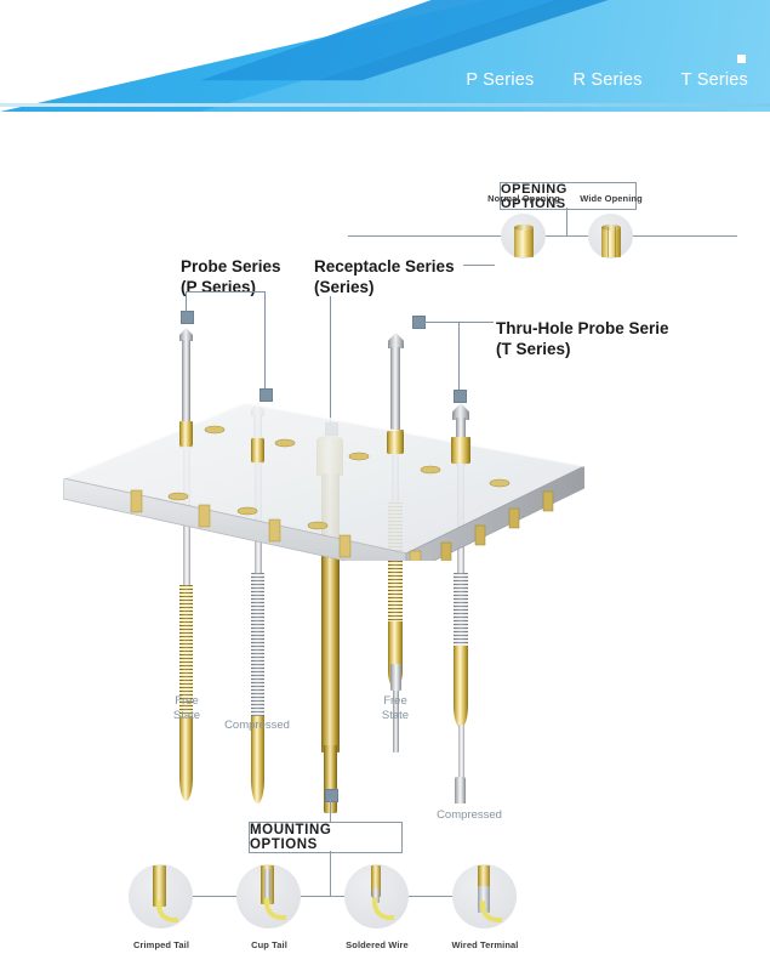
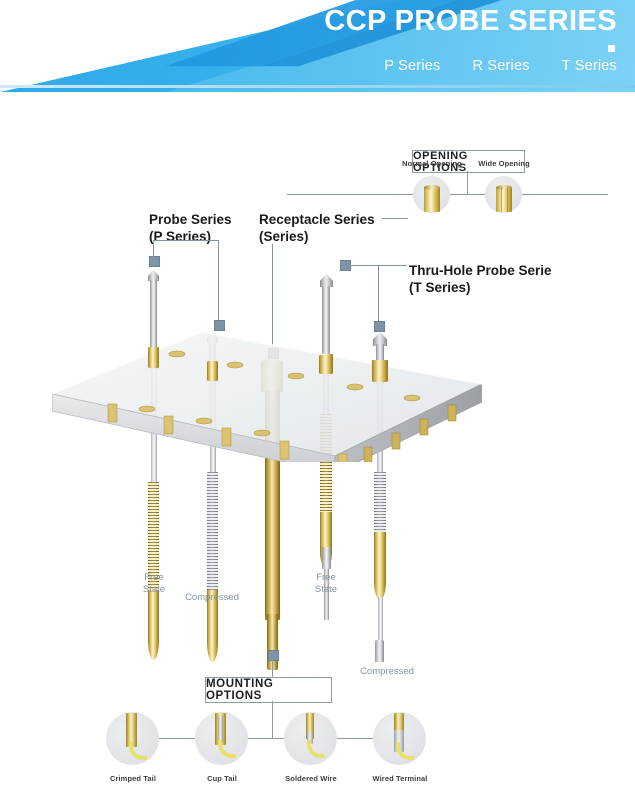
+ CCP PROBE SERIES
  P Series
  R Series
  T Series
  OPENING OPTIONS
  Normal Opening
  Wide Opening
  Probe Series
  (P Series)
  Receptacle Series
  (Series)
  Thru-Hole Probe Serie
  (T Series)
  Free
  State
  Compressed
  Free
  State
  Compressed
  MOUNTING OPTIONS
  Crimped Tail
  Cup Tail
  Soldered Wire
  Wired Terminal
